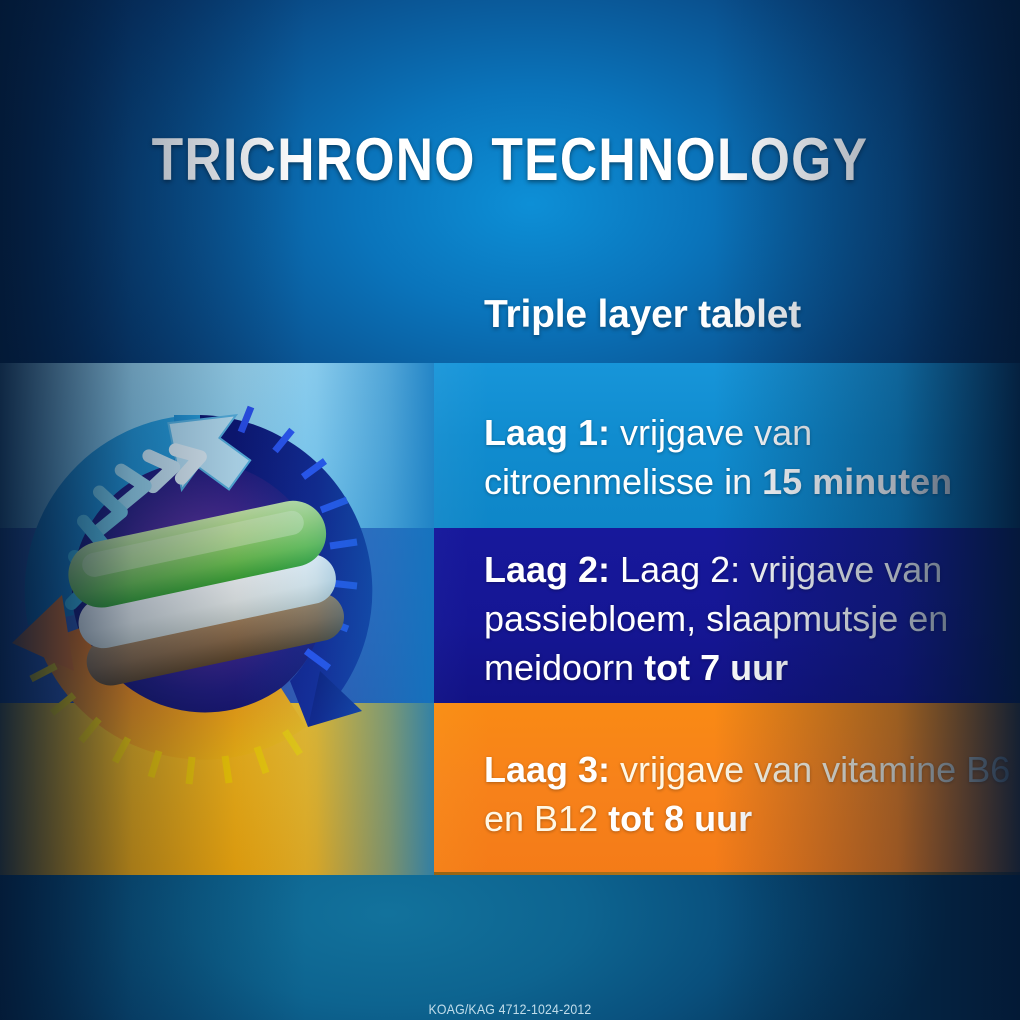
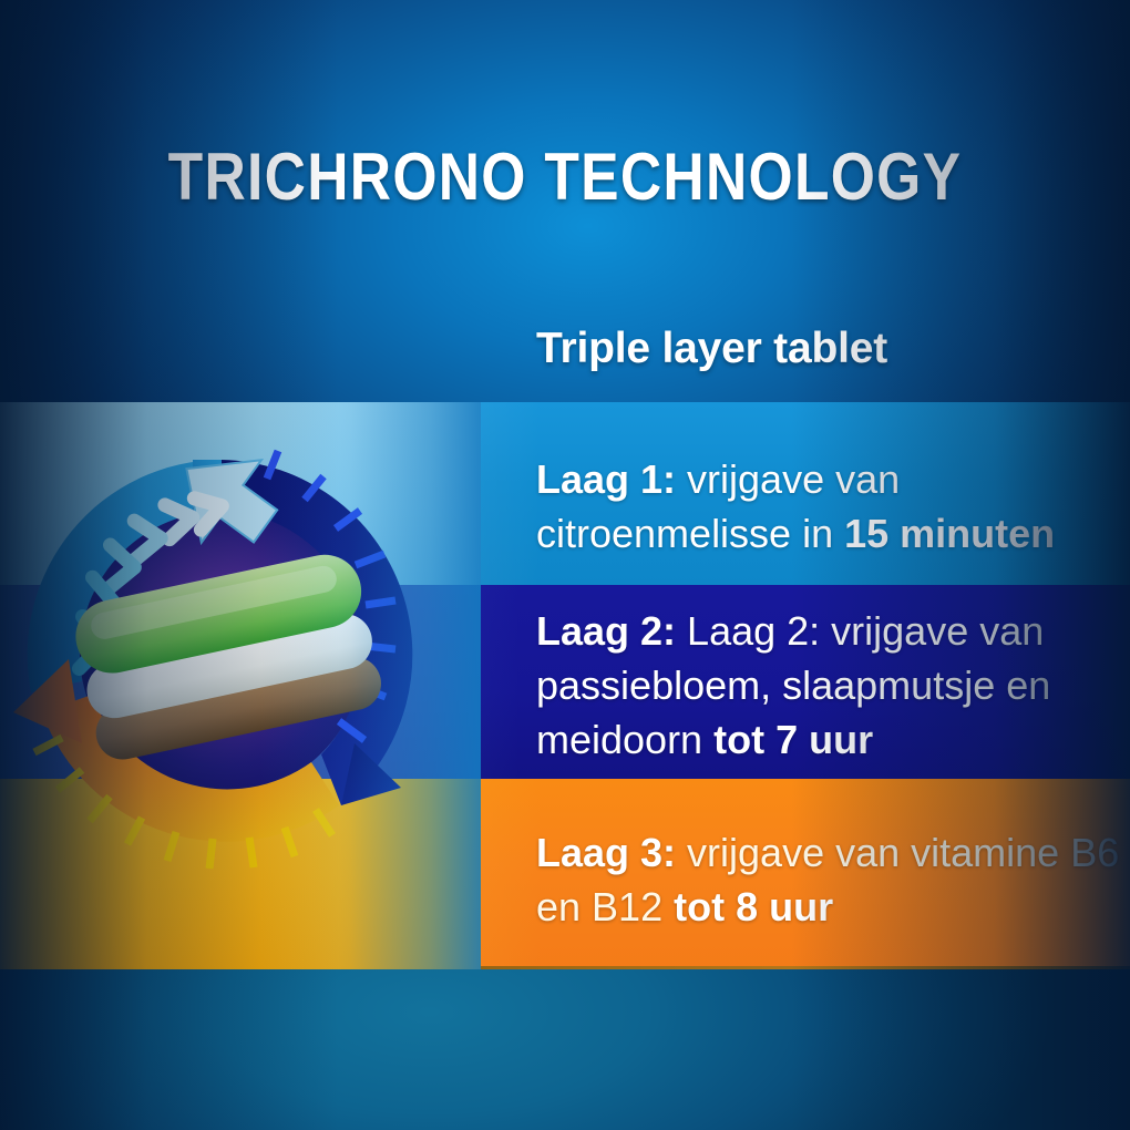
- KOAG/KAG 4712-1024-2012
